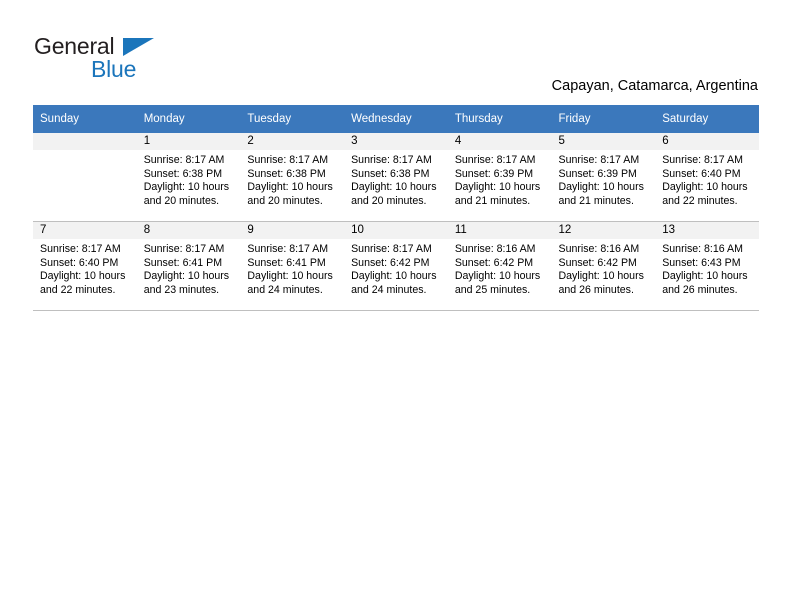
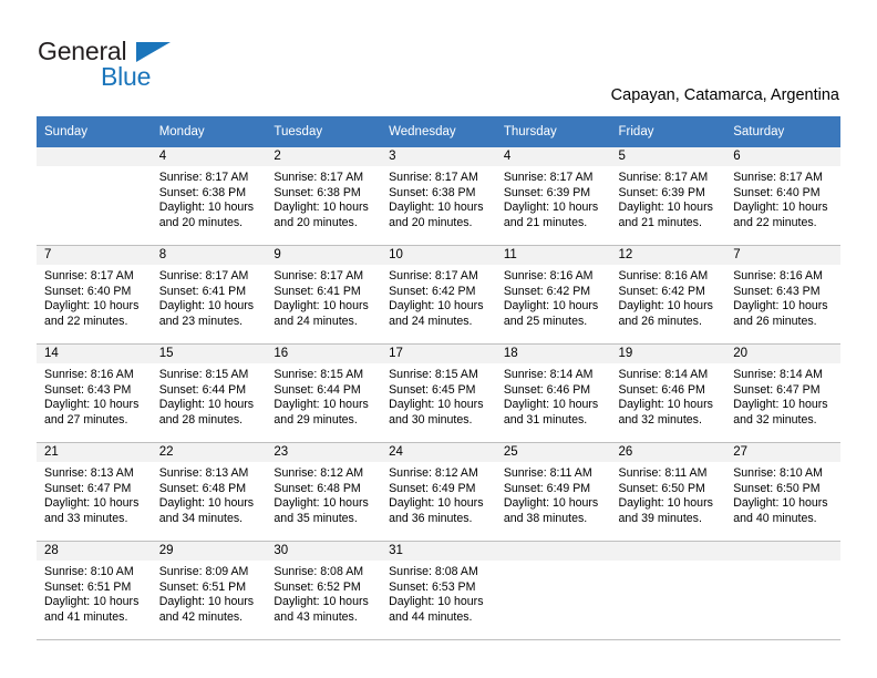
  General
  Blue
  Capayan, Catamarca, Argentina
  Sunday	Monday	Tuesday	Wednesday	Thursday	Friday	Saturday
- 	1Sunrise: 8:17 AMSunset: 6:38 PMDaylight: 10 hoursand 20 minutes.	2Sunrise: 8:17 AMSunset: 6:38 PMDaylight: 10 hoursand 20 minutes.	3Sunrise: 8:17 AMSunset: 6:38 PMDaylight: 10 hoursand 20 minutes.	4Sunrise: 8:17 AMSunset: 6:39 PMDaylight: 10 hoursand 21 minutes.	5Sunrise: 8:17 AMSunset: 6:39 PMDaylight: 10 hoursand 21 minutes.	6Sunrise: 8:17 AMSunset: 6:40 PMDaylight: 10 hoursand 22 minutes.
+ 	4Sunrise: 8:17 AMSunset: 6:38 PMDaylight: 10 hoursand 20 minutes.	2Sunrise: 8:17 AMSunset: 6:38 PMDaylight: 10 hoursand 20 minutes.	3Sunrise: 8:17 AMSunset: 6:38 PMDaylight: 10 hoursand 20 minutes.	4Sunrise: 8:17 AMSunset: 6:39 PMDaylight: 10 hoursand 21 minutes.	5Sunrise: 8:17 AMSunset: 6:39 PMDaylight: 10 hoursand 21 minutes.	6Sunrise: 8:17 AMSunset: 6:40 PMDaylight: 10 hoursand 22 minutes.
- 7Sunrise: 8:17 AMSunset: 6:40 PMDaylight: 10 hoursand 22 minutes.	8Sunrise: 8:17 AMSunset: 6:41 PMDaylight: 10 hoursand 23 minutes.	9Sunrise: 8:17 AMSunset: 6:41 PMDaylight: 10 hoursand 24 minutes.	10Sunrise: 8:17 AMSunset: 6:42 PMDaylight: 10 hoursand 24 minutes.	11Sunrise: 8:16 AMSunset: 6:42 PMDaylight: 10 hoursand 25 minutes.	12Sunrise: 8:16 AMSunset: 6:42 PMDaylight: 10 hoursand 26 minutes.	13Sunrise: 8:16 AMSunset: 6:43 PMDaylight: 10 hoursand 26 minutes.
+ 7Sunrise: 8:17 AMSunset: 6:40 PMDaylight: 10 hoursand 22 minutes.	8Sunrise: 8:17 AMSunset: 6:41 PMDaylight: 10 hoursand 23 minutes.	9Sunrise: 8:17 AMSunset: 6:41 PMDaylight: 10 hoursand 24 minutes.	10Sunrise: 8:17 AMSunset: 6:42 PMDaylight: 10 hoursand 24 minutes.	11Sunrise: 8:16 AMSunset: 6:42 PMDaylight: 10 hoursand 25 minutes.	12Sunrise: 8:16 AMSunset: 6:42 PMDaylight: 10 hoursand 26 minutes.	7Sunrise: 8:16 AMSunset: 6:43 PMDaylight: 10 hoursand 26 minutes.
+ 14Sunrise: 8:16 AMSunset: 6:43 PMDaylight: 10 hoursand 27 minutes.	15Sunrise: 8:15 AMSunset: 6:44 PMDaylight: 10 hoursand 28 minutes.	16Sunrise: 8:15 AMSunset: 6:44 PMDaylight: 10 hoursand 29 minutes.	17Sunrise: 8:15 AMSunset: 6:45 PMDaylight: 10 hoursand 30 minutes.	18Sunrise: 8:14 AMSunset: 6:46 PMDaylight: 10 hoursand 31 minutes.	19Sunrise: 8:14 AMSunset: 6:46 PMDaylight: 10 hoursand 32 minutes.	20Sunrise: 8:14 AMSunset: 6:47 PMDaylight: 10 hoursand 32 minutes.
+ 21Sunrise: 8:13 AMSunset: 6:47 PMDaylight: 10 hoursand 33 minutes.	22Sunrise: 8:13 AMSunset: 6:48 PMDaylight: 10 hoursand 34 minutes.	23Sunrise: 8:12 AMSunset: 6:48 PMDaylight: 10 hoursand 35 minutes.	24Sunrise: 8:12 AMSunset: 6:49 PMDaylight: 10 hoursand 36 minutes.	25Sunrise: 8:11 AMSunset: 6:49 PMDaylight: 10 hoursand 38 minutes.	26Sunrise: 8:11 AMSunset: 6:50 PMDaylight: 10 hoursand 39 minutes.	27Sunrise: 8:10 AMSunset: 6:50 PMDaylight: 10 hoursand 40 minutes.
+ 28Sunrise: 8:10 AMSunset: 6:51 PMDaylight: 10 hoursand 41 minutes.	29Sunrise: 8:09 AMSunset: 6:51 PMDaylight: 10 hoursand 42 minutes.	30Sunrise: 8:08 AMSunset: 6:52 PMDaylight: 10 hoursand 43 minutes.	31Sunrise: 8:08 AMSunset: 6:53 PMDaylight: 10 hoursand 44 minutes.
